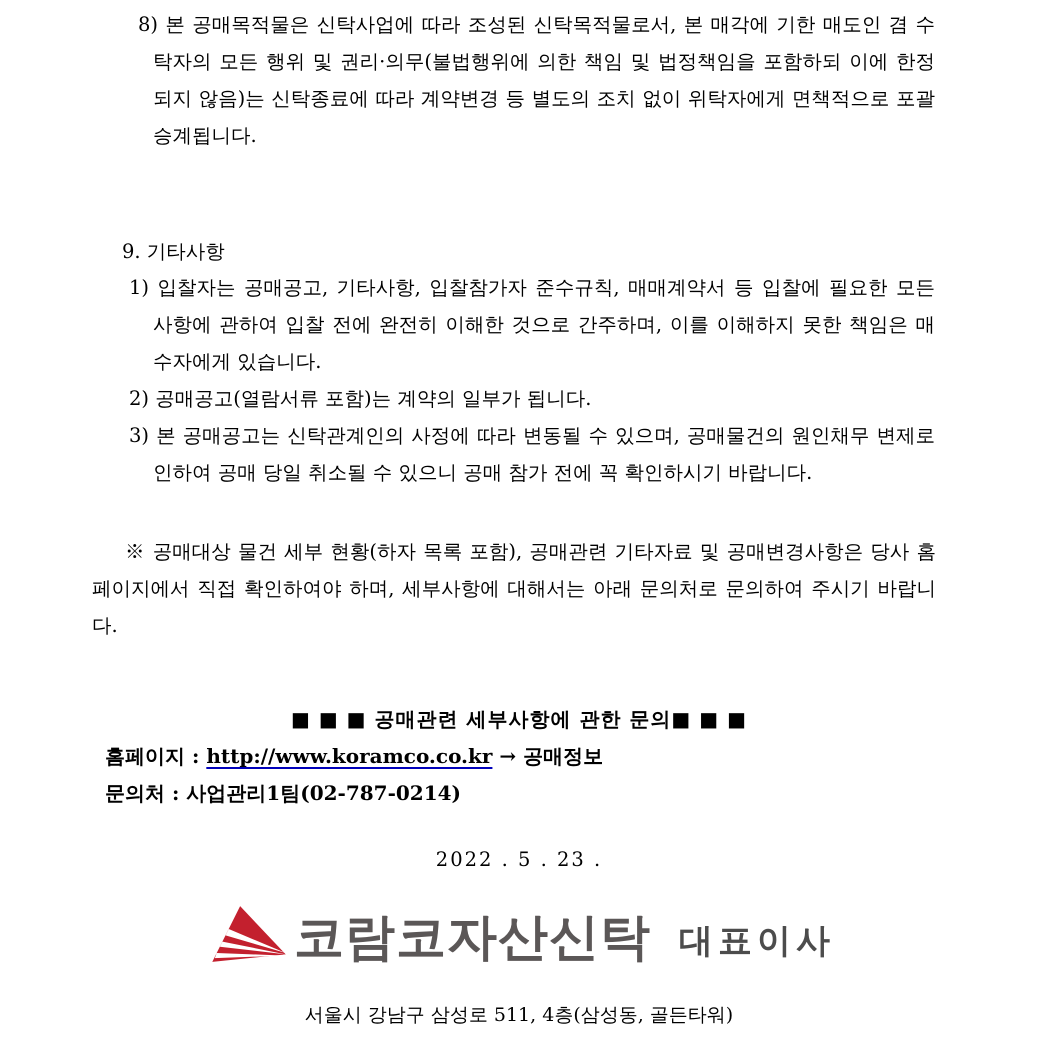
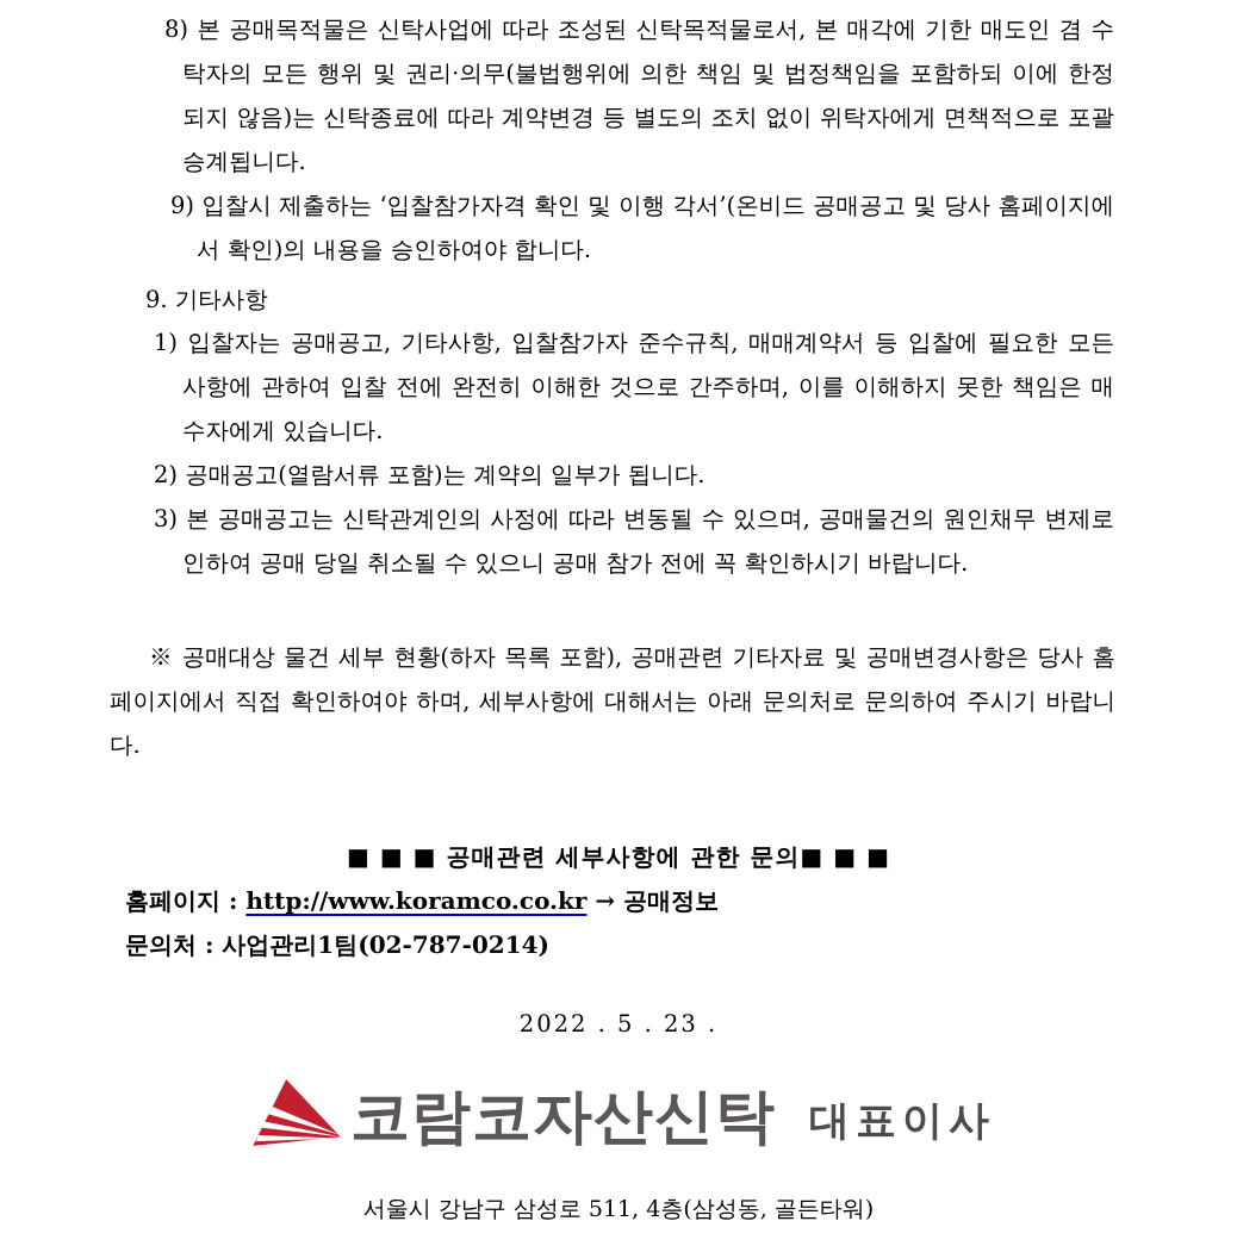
  8) 본 공매목적물은 신탁사업에 따라 조성된 신탁목적물로서, 본 매각에 기한 매도인 겸 수탁자의 모든 행위 및 권리·의무(불법행위에 의한 책임 및 법정책임을 포함하되 이에 한정되지 않음)는 신탁종료에 따라 계약변경 등 별도의 조치 없이 위탁자에게 면책적으로 포괄 승계됩니다.
+ 9) 입찰시 제출하는 ‘입찰참가자격 확인 및 이행 각서’(온비드 공매공고 및 당사 홈페이지에서 확인)의 내용을 승인하여야 합니다.
  9. 기타사항
  1) 입찰자는 공매공고, 기타사항, 입찰참가자 준수규칙, 매매계약서 등 입찰에 필요한 모든 사항에 관하여 입찰 전에 완전히 이해한 것으로 간주하며, 이를 이해하지 못한 책임은 매수자에게 있습니다.
  2) 공매공고(열람서류 포함)는 계약의 일부가 됩니다.
  3) 본 공매공고는 신탁관계인의 사정에 따라 변동될 수 있으며, 공매물건의 원인채무 변제로 인하여 공매 당일 취소될 수 있으니 공매 참가 전에 꼭 확인하시기 바랍니다.
  ※ 공매대상 물건 세부 현황(하자 목록 포함), 공매관련 기타자료 및 공매변경사항은 당사 홈페이지에서 직접 확인하여야 하며, 세부사항에 대해서는 아래 문의처로 문의하여 주시기 바랍니다.
  ■ ■ ■ 공매관련 세부사항에 관한 문의■ ■ ■
  홈페이지 : http://www.koramco.co.kr → 공매정보
  문의처 : 사업관리1팀(02-787-0214)
  2022 . 5 . 23 .
  코람코자산신탁
  대표이사
  서울시 강남구 삼성로 511, 4층(삼성동, 골든타워)
